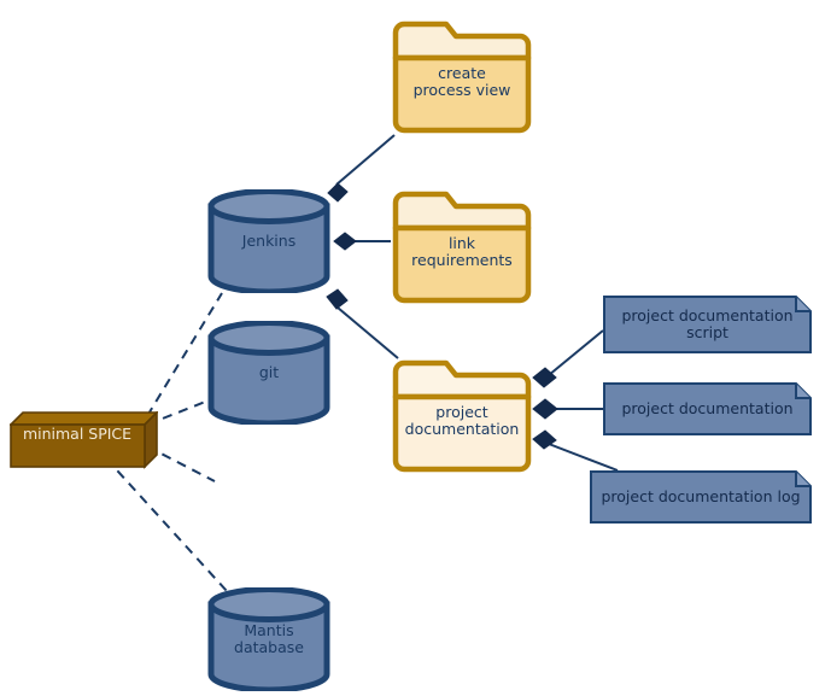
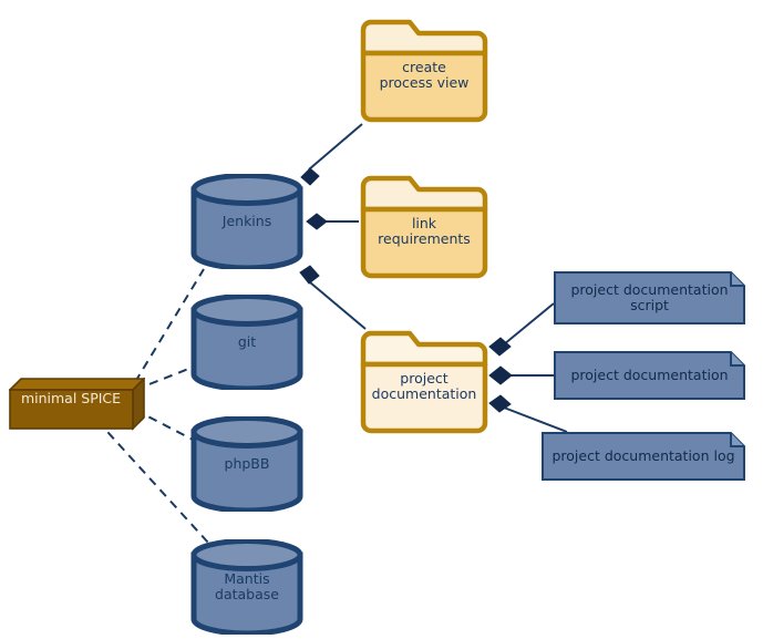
  minimal SPICE
  Jenkins
  git
+ phpBB
  Mantis
  database
  create
  process view
  link
  requirements
  project
  documentation
  project documentation
  script
  project documentation
  project documentation log
